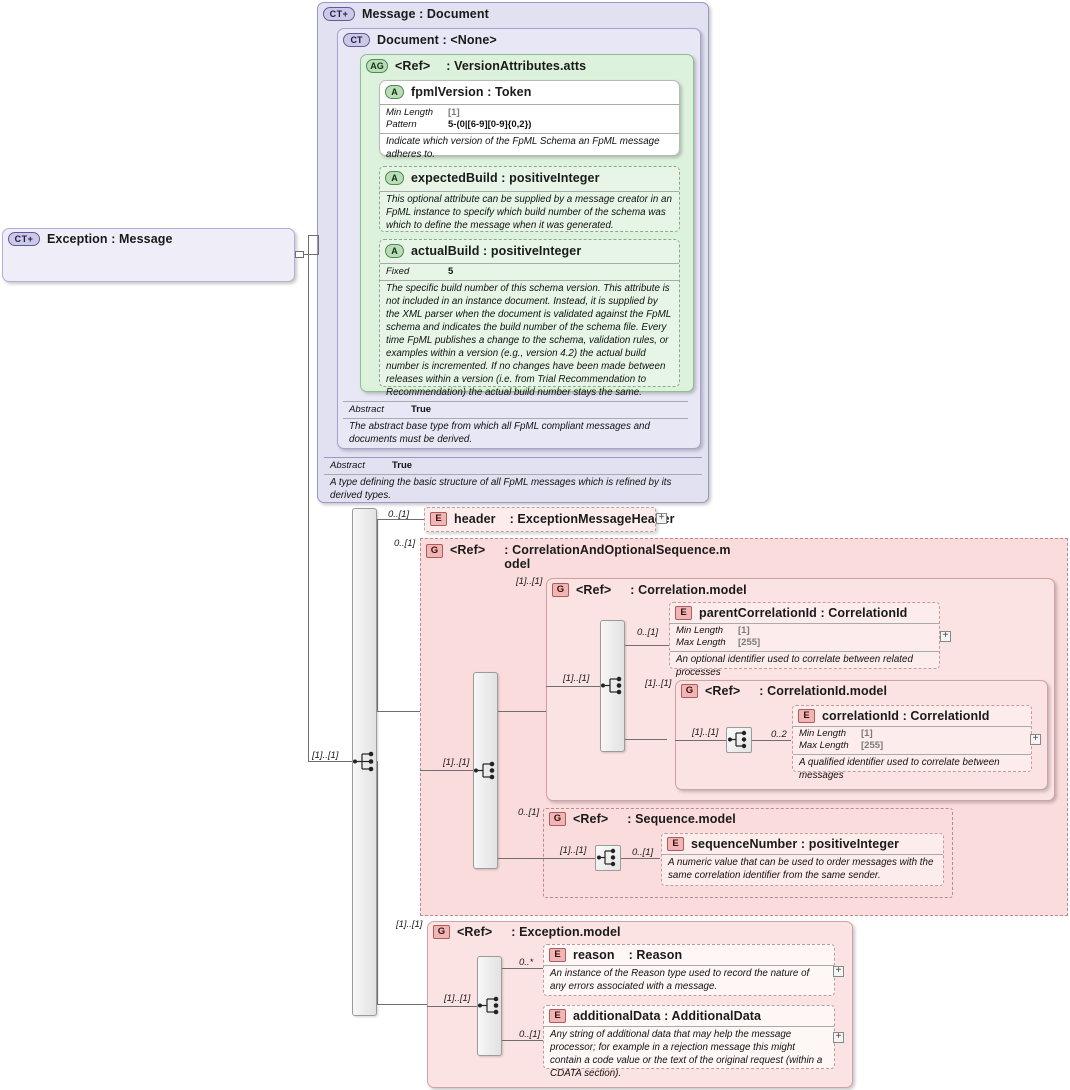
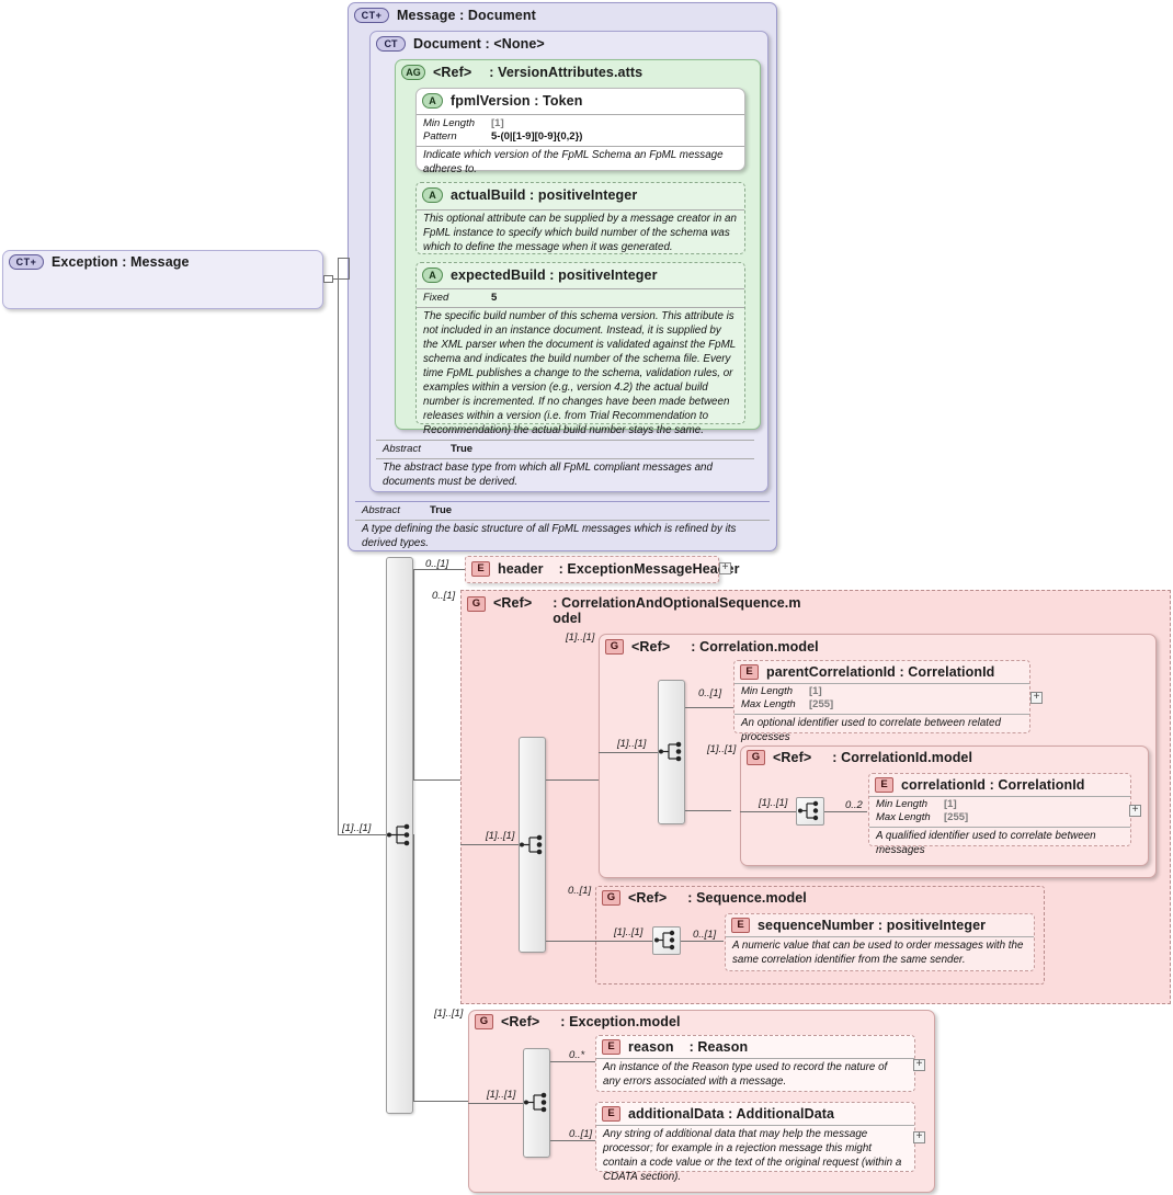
  CT+
  Message : Document
  Abstract
  True
  A type defining the basic structure of all FpML messages which is refined by its derived types.
  CT
  Document : <None>
  Abstract
  True
  The abstract base type from which all FpML compliant messages and documents must be derived.
  AG
  <Ref>
  : VersionAttributes.atts
  A
  fpmlVersion : Token
  Min Length
  [1]
  Pattern
- 5-(0|[6-9][0-9]{0,2})
+ 5-(0|[1-9][0-9]{0,2})
  Indicate which version of the FpML Schema an FpML message adheres to.
  A
- expectedBuild : positiveInteger
+ actualBuild : positiveInteger
  This optional attribute can be supplied by a message creator in an FpML instance to specify which build number of the schema was which to define the message when it was generated.
  A
- actualBuild : positiveInteger
+ expectedBuild : positiveInteger
  Fixed
  5
  The specific build number of this schema version. This attribute is not included in an instance document. Instead, it is supplied by the XML parser when the document is validated against the FpML schema and indicates the build number of the schema file. Every time FpML publishes a change to the schema, validation rules, or examples within a version (e.g., version 4.2) the actual build number is incremented. If no changes have been made between releases within a version (i.e. from Trial Recommendation to Recommendation) the actual build number stays the same.
  CT+
  Exception : Message
  [1]..[1]
  0..[1]
  E
  header
  : ExceptionMessageHear
  0..[1]
  G
  <Ref>
  : CorrelationAndOptionalSequence.m
  odel
  [1]..[1]
  [1]..[1]
  G
  <Ref>
  : Correlation.model
  [1]..[1]
  0..[1]
  E
  parentCorrelationId : CorrelationId
  Min Length
  [1]
  Max Length
  [255]
  An optional identifier used to correlate between related processes
  [1]..[1]
  G
  <Ref>
  : CorrelationId.model
  [1]..[1]
  0..2
  E
  correlationId : CorrelationId
  Min Length
  [1]
  Max Length
  [255]
  A qualified identifier used to correlate between messages
  0..[1]
  G
  <Ref>
  : Sequence.model
  [1]..[1]
  0..[1]
  E
  sequenceNumber : positiveInteger
  A numeric value that can be used to order messages with the same correlation identifier from the same sender.
  [1]..[1]
  G
  <Ref>
  : Exception.model
  [1]..[1]
  0..*
  E
  reason
  : Reason
  An instance of the Reason type used to record the nature of any errors associated with a message.
  0..[1]
  E
  additionalData : AdditionalData
  Any string of additional data that may help the message processor; for example in a rejection message this might contain a code value or the text of the original request (within a CDATA section).
